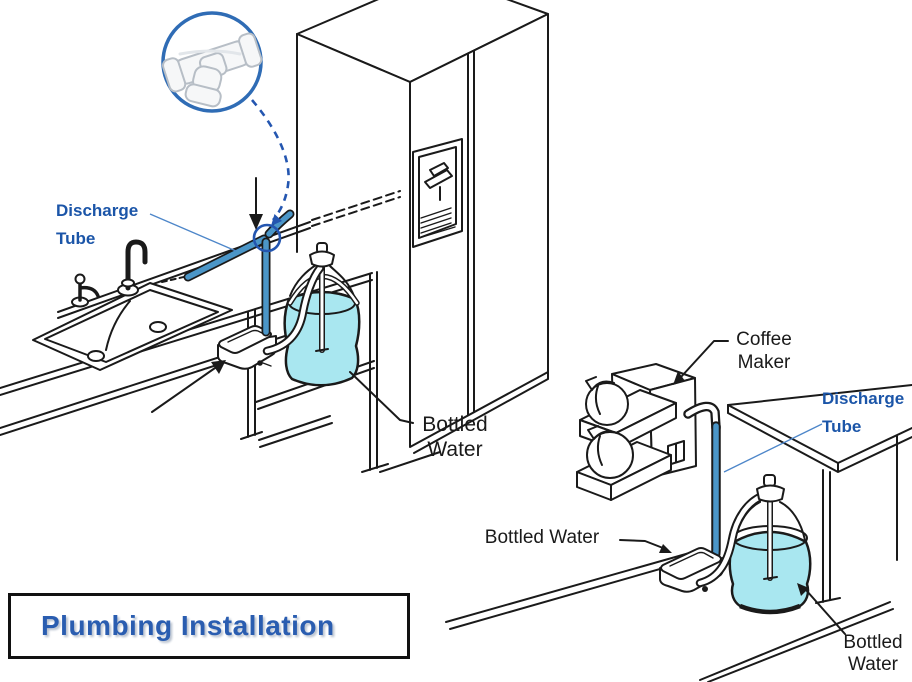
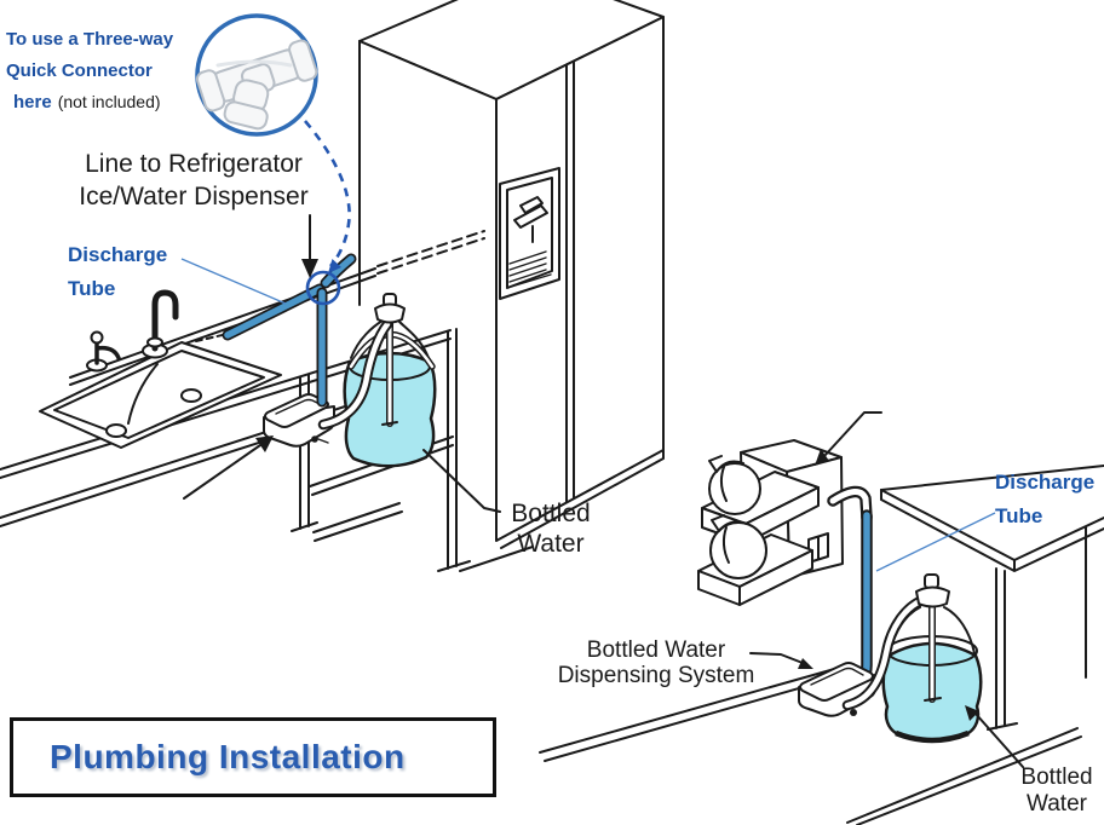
+ To use a Three-way
+ Quick Connector
+ here (not included)
+ Line to Refrigerator
+ Ice/Water Dispenser
  Discharge
  Tube
  Bottled
  Water
- Coffee
- Maker
  Discharge
  Tube
  Bottled Water
+ Dispensing System
  Bottled
  Water
  Plumbing Installation
